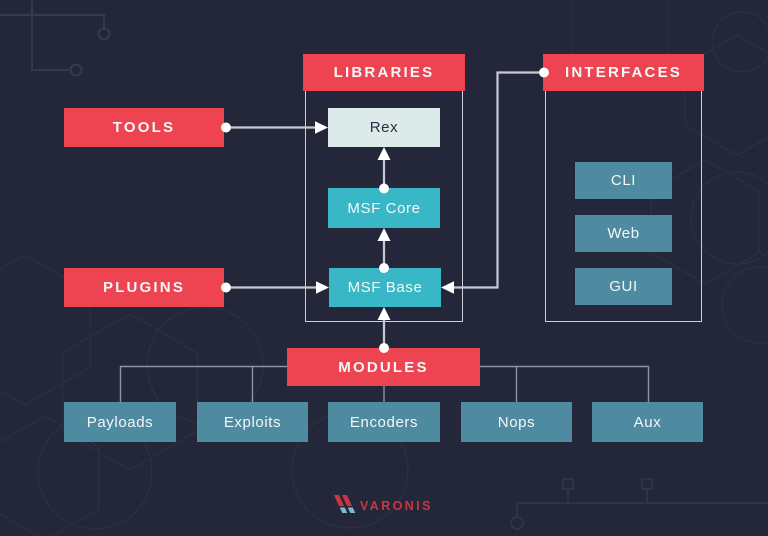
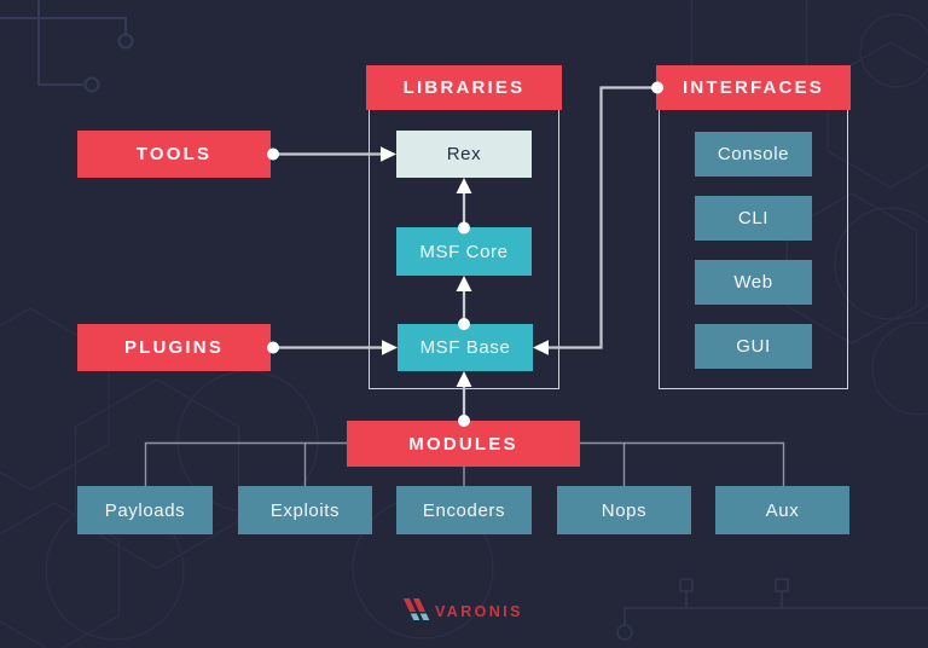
  LIBRARIES
  INTERFACES
  TOOLS
  PLUGINS
  MODULES
  Rex
  MSF Core
  MSF Base
+ Console
  CLI
  Web
  GUI
  Payloads
  Exploits
  Encoders
  Nops
  Aux
  VARONIS
